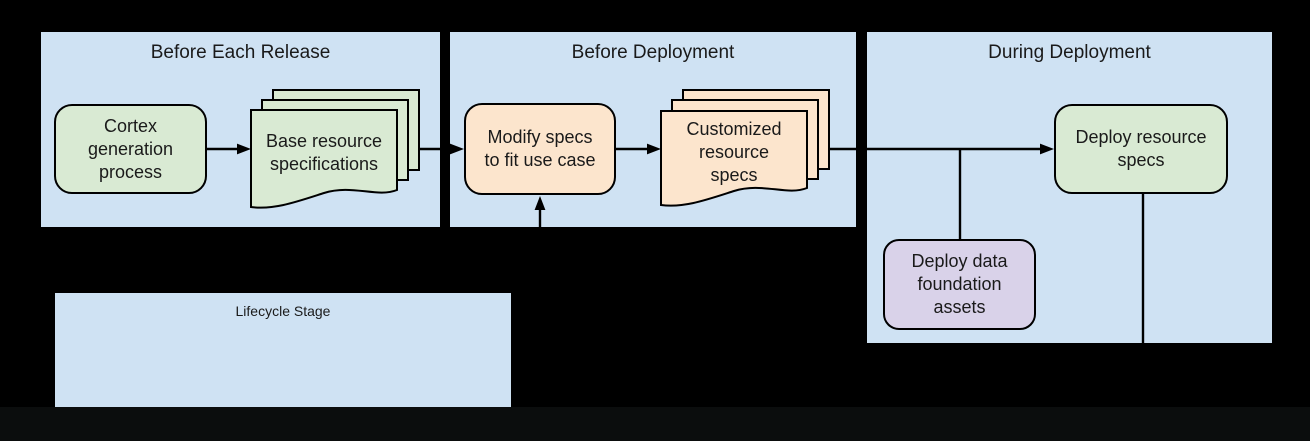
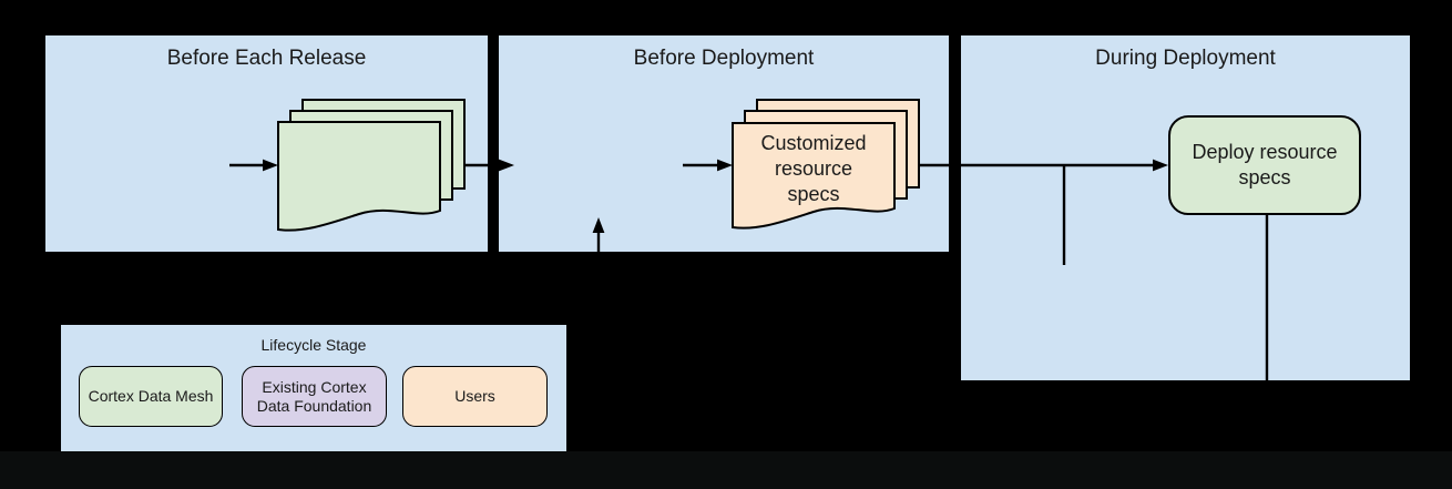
  Before Each Release
  Before Deployment
  During Deployment
- Cortex
- generation
- process
- Modify specs
- to fit use case
  Deploy resource
  specs
- Deploy data
- foundation
- assets
- Base resource
- specifications
  Customized
  resource
  specs
  Lifecycle Stage
+ Cortex Data Mesh
+ Existing Cortex
+ Data Foundation
+ Users
